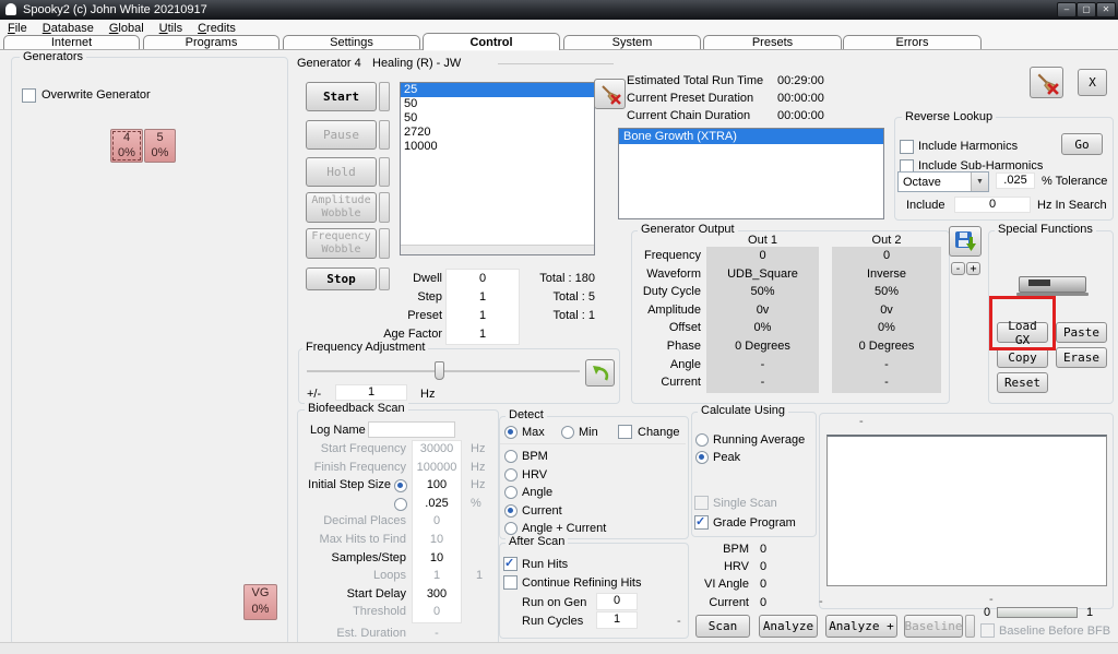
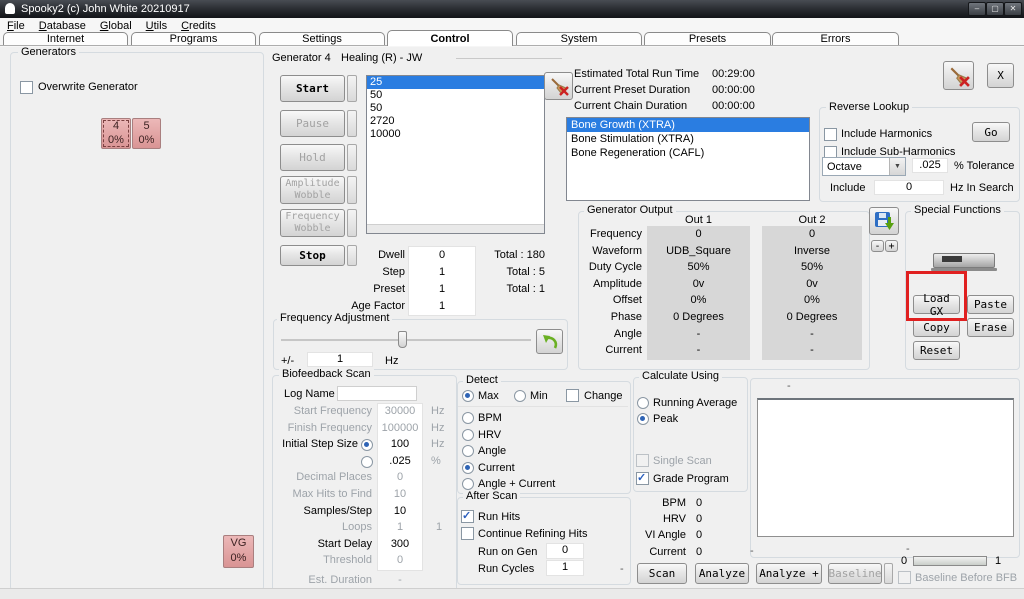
  Spooky2 (c) John White 20210917
  –
  ▢
  ✕
  File
  Database
  Global
  Utils
  Credits
  Internet
  Programs
  Settings
  Control
  System
  Presets
  Errors
  Generators
  Overwrite Generator
  4
  0%
  5
  0%
  VG
  0%
  Generator 4
  Healing (R) - JW
  Start
  Pause
  Hold
  Amplitude Wobble
  Frequency Wobble
  Stop
  25
  50
  50
  2720
  10000
  Estimated Total Run Time
  00:29:00
  Current Preset Duration
  00:00:00
  Current Chain Duration
  00:00:00
  Bone Growth (XTRA)
+ Bone Stimulation (XTRA)
+ Bone Regeneration (CAFL)
  Reverse Lookup
  Include Harmonics
  Go
  Include Sub-Harmonics
  Octave
  .025
  % Tolerance
  Include
  0
  Hz In Search
  Dwell
  0
  Total : 180
  Step
  1
  Total : 5
  Preset
  1
  Total : 1
  Age Factor
  1
  Frequency Adjustment
  +/-
  1
  Hz
  Generator Output
  Out 1
  Out 2
  Frequency
  Waveform
  Duty Cycle
  Amplitude
  Offset
  Phase
  Angle
  Current
  0
  UDB_Square
  50%
  0v
  0%
  0 Degrees
  -
  -
  0
  Inverse
  50%
  0v
  0%
  0 Degrees
  -
  -
  -
  +
  Special Functions
  Load GX
  Paste
  Copy
  Erase
  Reset
  X
  Biofeedback Scan
  Log Name
  Start Frequency
  30000
  Hz
  Finish Frequency
  100000
  Hz
  Initial Step Size
  100
  Hz
  .025
  %
  Decimal Places
  0
  Max Hits to Find
  10
  Samples/Step
  10
  Loops
  1
  1
  Start Delay
  300
  Threshold
  0
  Est. Duration
  -
  Detect
  Max
  Min
  Change
  BPM
  HRV
  Angle
  Current
  Angle + Current
  After Scan
  Run Hits
  Continue Refining Hits
  Run on Gen
  0
  Run Cycles
  1
  -
  Calculate Using
  Running Average
  Peak
  Single Scan
  Grade Program
  BPM
  0
  HRV
  0
  VI Angle
  0
  Current
  0
  Scan
  Analyze
  Analyze +
  Baseline
  -
  -
  -
  0
  1
  Baseline Before BFB
